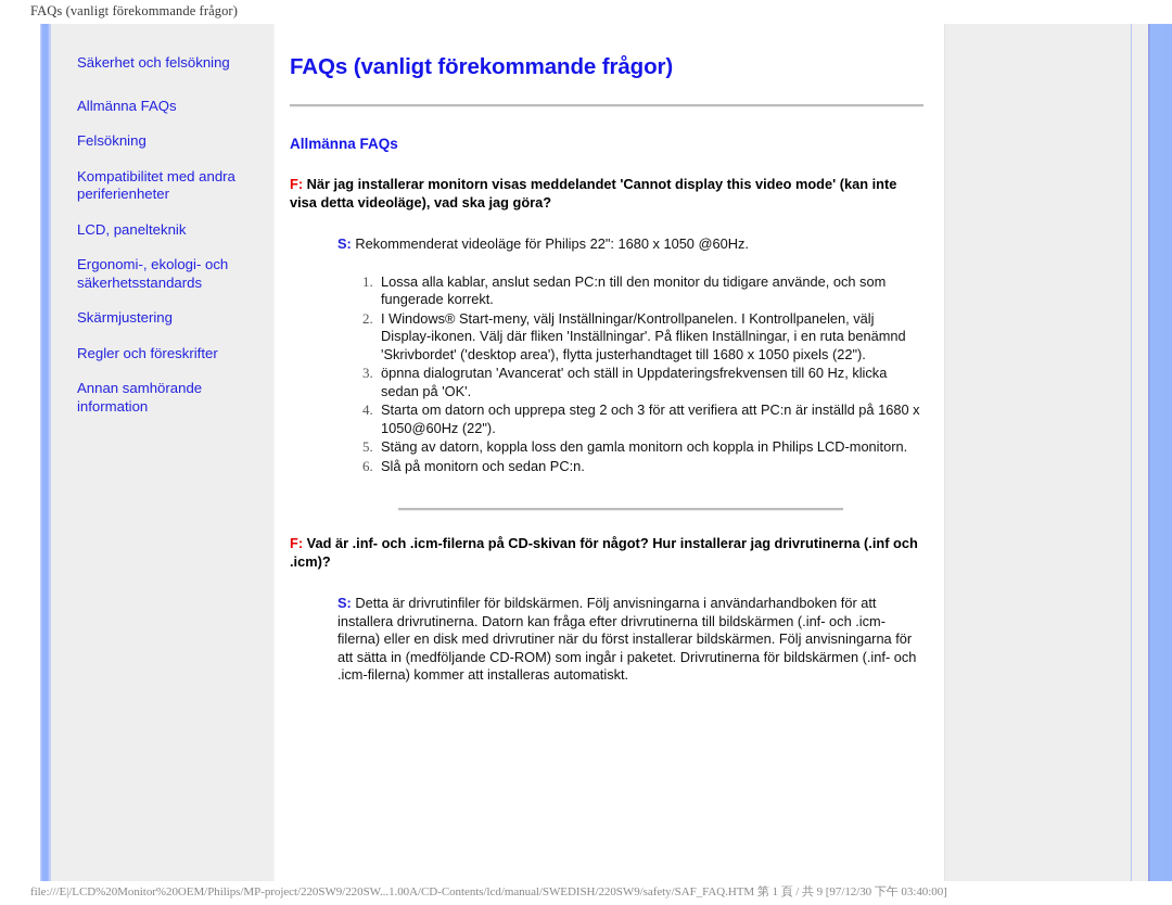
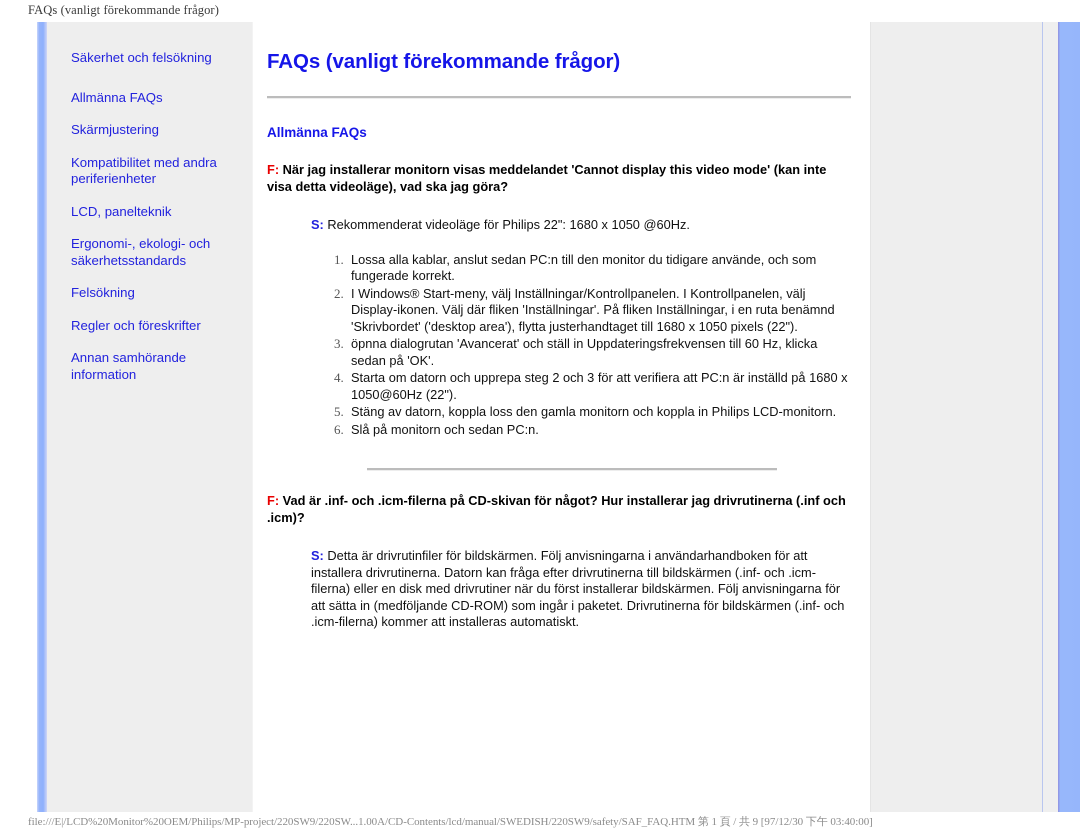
  FAQs (vanligt förekommande frågor)
  Säkerhet och felsökning
  Allmänna FAQs
- Felsökning
+ Skärmjustering
  Kompatibilitet med andra periferienheter
  LCD, panelteknik
  Ergonomi-, ekologi- och säkerhetsstandards
- Skärmjustering
+ Felsökning
  Regler och föreskrifter
  Annan samhörande information
  FAQs (vanligt förekommande frågor)
  Allmänna FAQs
  F: När jag installerar monitorn visas meddelandet 'Cannot display this video mode' (kan inte visa detta videoläge), vad ska jag göra?
  S: Rekommenderat videoläge för Philips 22": 1680 x 1050 @60Hz.
  Lossa alla kablar, anslut sedan PC:n till den monitor du tidigare använde, och som fungerade korrekt.
  I Windows® Start-meny, välj Inställningar/Kontrollpanelen. I Kontrollpanelen, välj Display-ikonen. Välj där fliken 'Inställningar'. På fliken Inställningar, i en ruta benämnd 'Skrivbordet' ('desktop area'), flytta justerhandtaget till 1680 x 1050 pixels (22").
  öpnna dialogrutan 'Avancerat' och ställ in Uppdateringsfrekvensen till 60 Hz, klicka sedan på 'OK'.
  Starta om datorn och upprepa steg 2 och 3 för att verifiera att PC:n är inställd på 1680 x 1050@60Hz (22").
  Stäng av datorn, koppla loss den gamla monitorn och koppla in Philips LCD-monitorn.
  Slå på monitorn och sedan PC:n.
  F: Vad är .inf- och .icm-filerna på CD-skivan för något? Hur installerar jag drivrutinerna (.inf och .icm)?
  S: Detta är drivrutinfiler för bildskärmen. Följ anvisningarna i användarhandboken för att installera drivrutinerna. Datorn kan fråga efter drivrutinerna till bildskärmen (.inf- och .icm-filerna) eller en disk med drivrutiner när du först installerar bildskärmen. Följ anvisningarna för att sätta in (medföljande CD-ROM) som ingår i paketet. Drivrutinerna för bildskärmen (.inf- och .icm-filerna) kommer att installeras automatiskt.
  file:///E|/LCD%20Monitor%20OEM/Philips/MP-project/220SW9/220SW...1.00A/CD-Contents/lcd/manual/SWEDISH/220SW9/safety/SAF_FAQ.HTM 第 1 頁 / 共 9 [97/12/30 下午 03:40:00]
